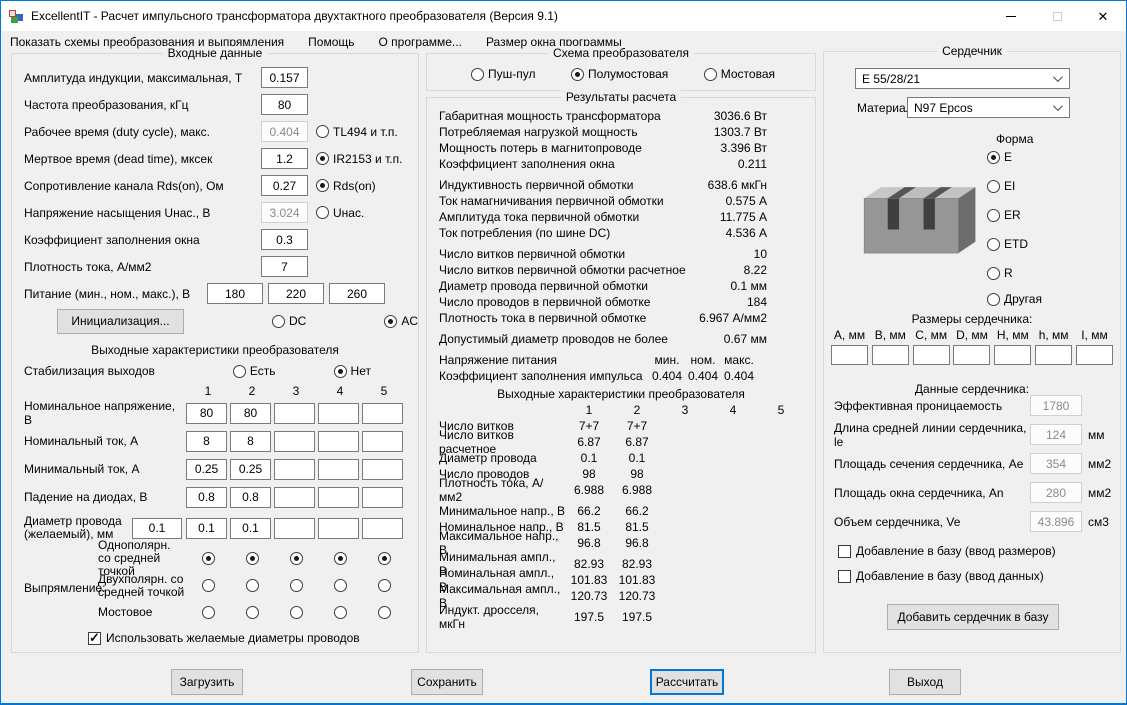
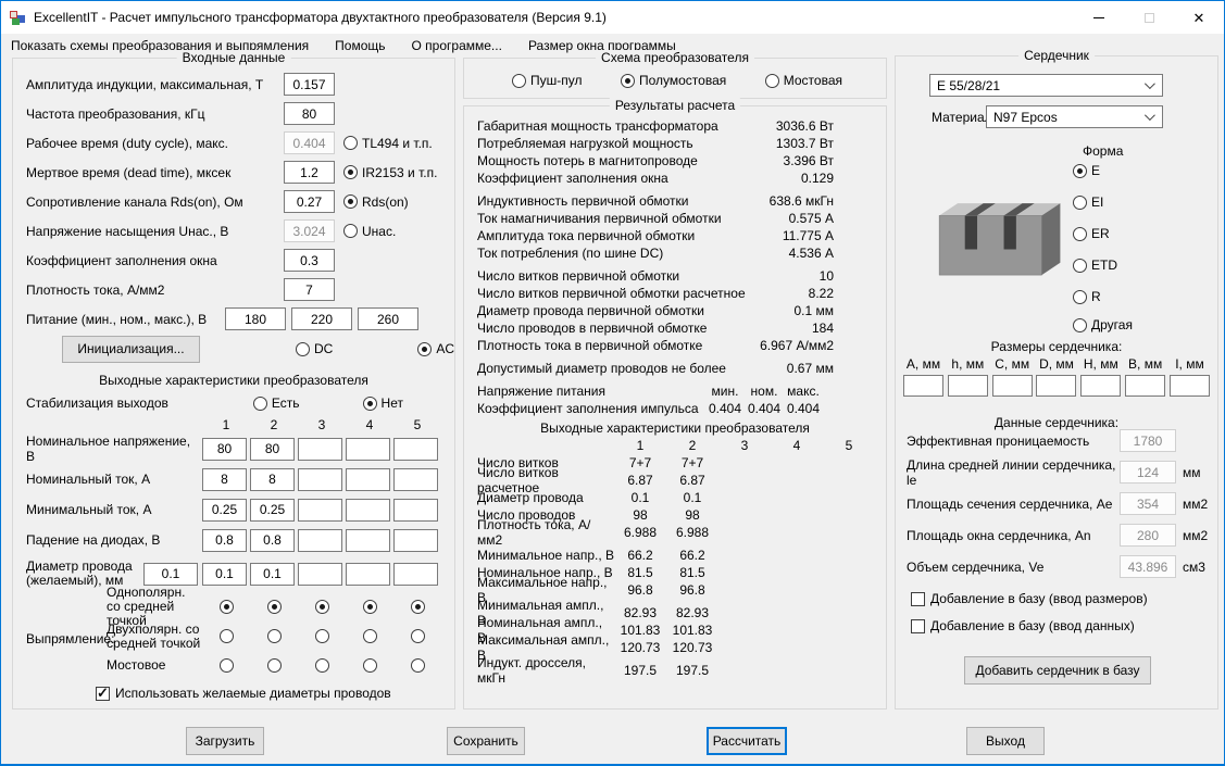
  ExcellentIT - Расчет импульсного трансформатора двухтактного преобразователя (Версия 9.1)
  ✕
  Показать схемы преобразования и выпрямления
  Помощь
  О программе...
  Размер окна программы
  Входные данные
  Амплитуда индукции, максимальная, Т
  0.157
  Частота преобразования, кГц
  80
  Рабочее время (duty cycle), макс.
  0.404
  TL494 и т.п.
  Мертвое время (dead time), мксек
  1.2
  IR2153 и т.п.
  Сопротивление канала Rds(on), Ом
  0.27
  Rds(on)
  Напряжение насыщения Uнас., В
  3.024
  Uнас.
  Коэффициент заполнения окна
  0.3
  Плотность тока, А/мм2
  7
  Питание (мин., ном., макс.), В
  180
  220
  260
  Инициализация...
  DC
  AC
  Выходные характеристики преобразователя
  Стабилизация выходов
  Есть
  Нет
  1
  2
  3
  4
  5
  Номинальное напряжение, В
  80
  80
  Номинальный ток, А
  8
  8
  Минимальный ток, А
  0.25
  0.25
  Падение на диодах, В
  0.8
  0.8
  Диаметр провода (желаемый), мм
  0.1
  0.1
  0.1
  Выпрямление:
  Однополярн. со средней точкой
  Двухполярн. со средней точкой
  Мостовое
  Использовать желаемые диаметры проводов
  Схема преобразователя
  Пуш-пул
  Полумостовая
  Мостовая
  Результаты расчета
  Габаритная мощность трансформатора
  3036.6 Вт
  Потребляемая нагрузкой мощность
  1303.7 Вт
  Мощность потерь в магнитопроводе
  3.396 Вт
  Коэффициент заполнения окна
- 0.211
+ 0.129
  Индуктивность первичной обмотки
  638.6 мкГн
  Ток намагничивания первичной обмотки
  0.575 А
  Амплитуда тока первичной обмотки
  11.775 А
  Ток потребления (по шине DC)
  4.536 А
  Число витков первичной обмотки
  10
  Число витков первичной обмотки расчетное
  8.22
  Диаметр провода первичной обмотки
  0.1 мм
  Число проводов в первичной обмотке
  184
  Плотность тока в первичной обмотке
  6.967 А/мм2
  Допустимый диаметр проводов не более
  0.67 мм
  Напряжение питания
  мин.
  ном.
  макс.
  Коэффициент заполнения импульса
  0.404
  0.404
  0.404
  Выходные характеристики преобразователя
  1
  2
  3
  4
  5
  Число витков
  7+7
  7+7
  Число витков расчетное
  6.87
  6.87
  Диаметр провода
  0.1
  0.1
  Число проводов
  98
  98
  Плотность тока, А/мм2
  6.988
  6.988
  Минимальное напр., В
  66.2
  66.2
  Номинальное напр., В
  81.5
  81.5
  Максимальное напр., В
  96.8
  96.8
  Минимальная ампл., В
  82.93
  82.93
  Номинальная ампл., В
  101.83
  101.83
  Максимальная ампл., В
  120.73
  120.73
  Индукт. дросселя, мкГн
  197.5
  197.5
  Сердечник
  E 55/28/21
  Материа
  N97 Epcos
  Форма
  E
  EI
  ER
  ETD
  R
  Другая
  Размеры сердечника:
  A, мм
- B, мм
+ h, мм
  C, мм
  D, мм
  H, мм
- h, мм
+ B, мм
  I, мм
  Данные сердечника:
  Эффективная проницаемость
  1780
  Длина средней линии сердечника, le
  124
  мм
  Площадь сечения сердечника, Ae
  354
  мм2
  Площадь окна сердечника, An
  280
  мм2
  Объем сердечника, Ve
  43.896
  см3
  Добавление в базу (ввод размеров)
  Добавление в базу (ввод данных)
  Добавить сердечник в базу
  Загрузить
  Сохранить
  Рассчитать
  Выход
